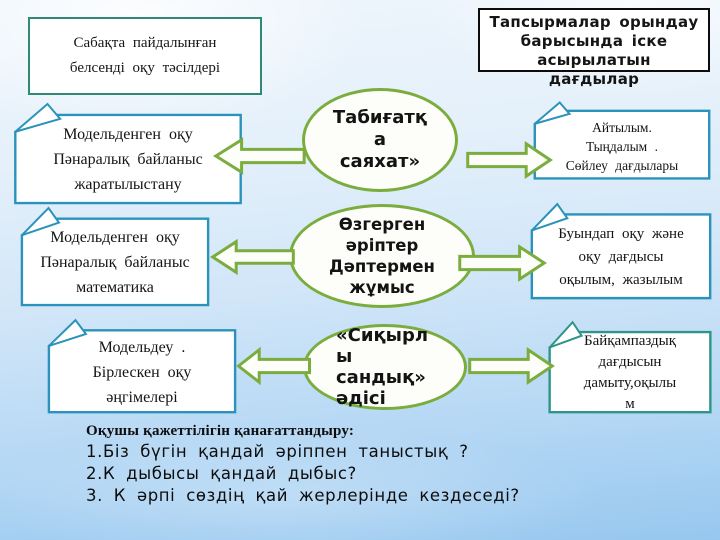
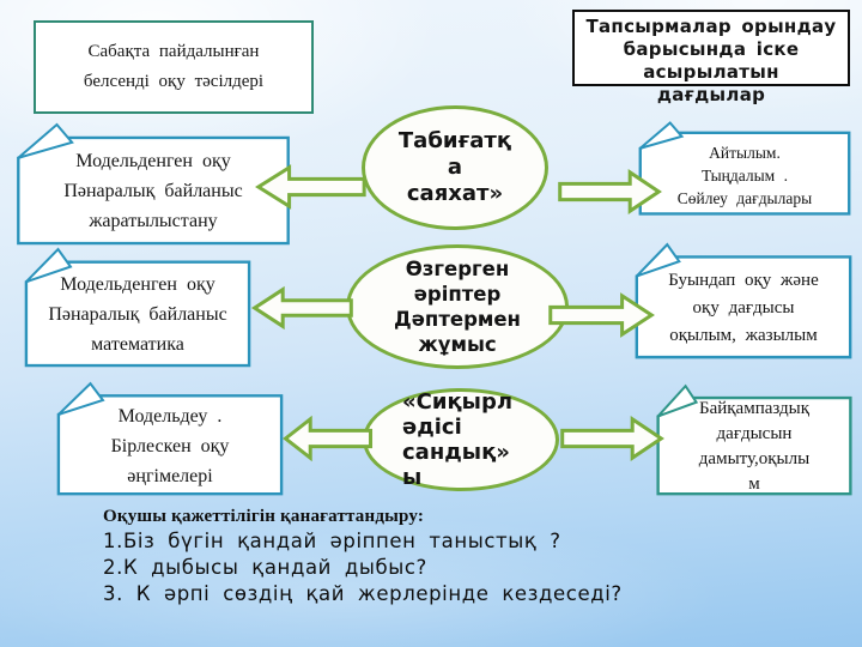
  Сабақта пайдалынған
  белсенді оқу тәсілдері
  Тапсырмалар орындау
  барысында іске
  асырылатын
  дағдылар
  Табиғатқ
  а
  саяхат»
  Өзгерген
  әріптер
  Дәптермен
  жұмыс
  «Сиқырл
- ы
+ әдісі
  сандық»
- әдісі
+ ы
  Модельденген оқу
  Пәнаралық байланыс
  жаратылыстану
  Модельденген оқу
  Пәнаралық байланыс
  математика
  Модельдеу .
  Бірлескен оқу
  әңгімелері
  Айтылым.
  Тыңдалым .
  Сөйлеу дағдылары
  Буындап оқу және
  оқу дағдысы
  оқылым, жазылым
  Байқампаздық
  дағдысын
  дамыту,оқылы
  м
  Оқушы қажеттілігін қанағаттандыру:
  1.Біз бүгін қандай әріппен таныстық ?
  2.К дыбысы қандай дыбыс?
  3. К әрпі сөздің қай жерлерінде кездеседі?
